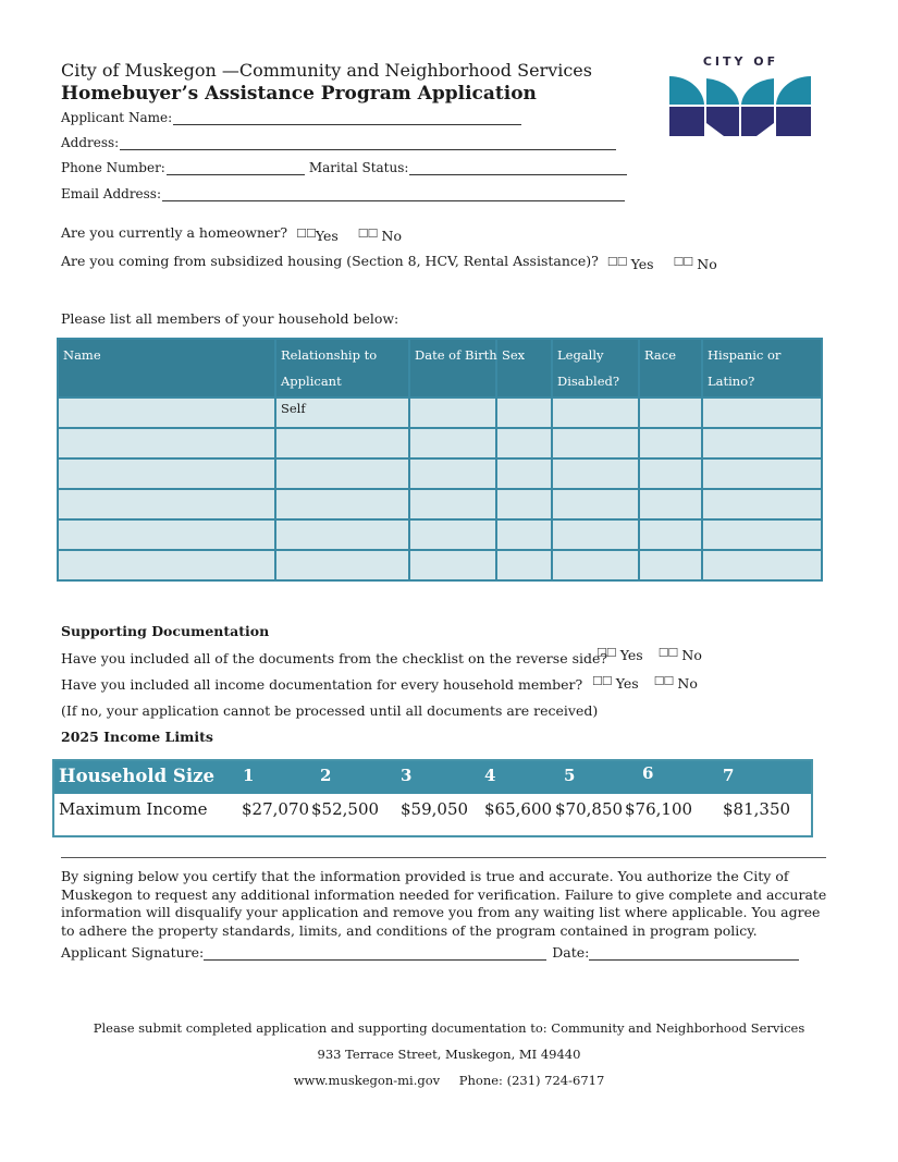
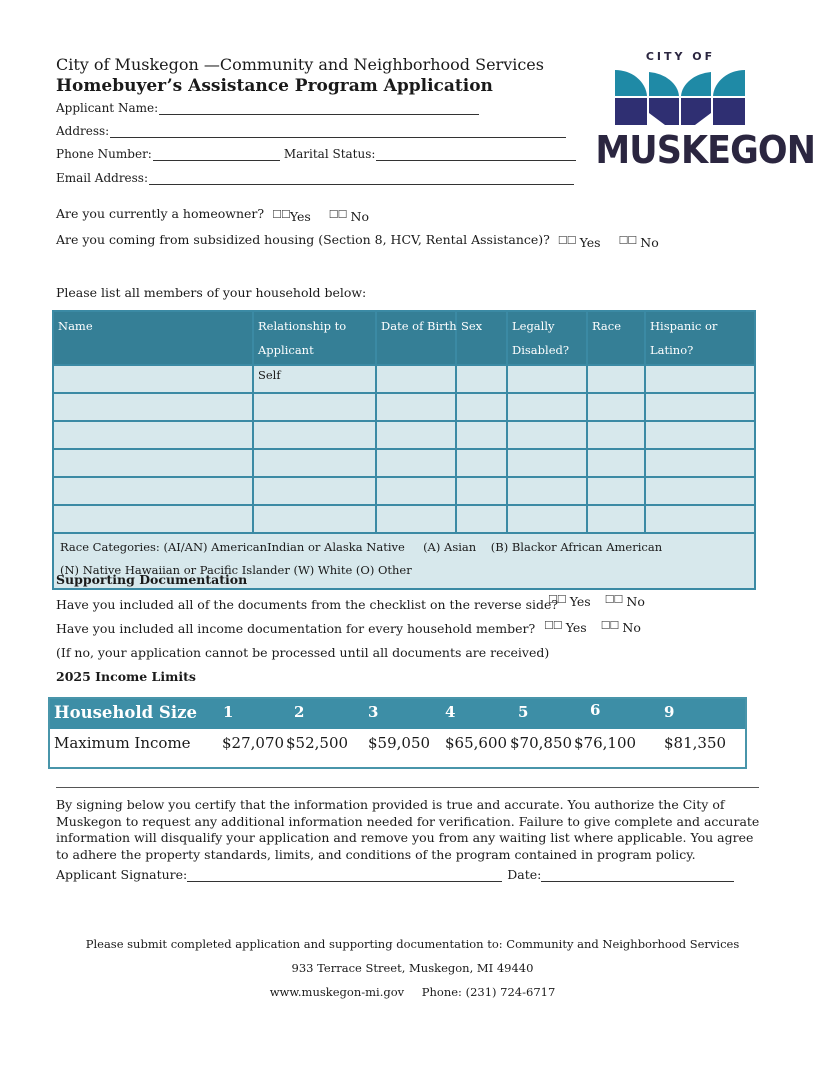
  City of Muskegon —Community and Neighborhood Services
  Homebuyer’s Assistance Program Application
  CITY OF
+ MUSKEGON
  Applicant Name:
  Address:
  Phone Number:
  Marital Status:
  Email Address:
  Are you currently a homeowner? ☐☐Yes ☐☐ No
  Are you coming from subsidized housing (Section 8, HCV, Rental Assistance)? ☐☐ Yes ☐☐ No
  Please list all members of your household below:
  Name	Relationship to Applicant	Date of Birth	Sex	Legally Disabled?	Race	Hispanic or Latino?
  	Self
+ Race Categories: (AI/AN) AmericanIndian or Alaska Native (A) Asian (B) Blackor African American (N) Native Hawaiian or Pacific Islander (W) White (O) Other
  Supporting Documentation
  Have you included all of the documents from the checklist on the reverse side?
  ☐☐ Yes ☐☐ No
  Have you included all income documentation for every household member?
  ☐☐ Yes ☐☐ No
  (If no, your application cannot be processed until all documents are received)
  2025 Income Limits
  Household Size
  1
  2
  3
  4
  5
  6
- 7
+ 9
  Maximum Income
  $27,070
  $52,500
  $59,050
  $65,600
  $70,850
  $76,100
  $81,350
  By signing below you certify that the information provided is true and accurate. You authorize the City of Muskegon to request any additional information needed for verification. Failure to give complete and accurate information will disqualify your application and remove you from any waiting list where applicable. You agree to adhere the property standards, limits, and conditions of the program contained in program policy.
  Applicant Signature:
  Date:
  Please submit completed application and supporting documentation to: Community and Neighborhood Services
  933 Terrace Street, Muskegon, MI 49440
  www.muskegon-mi.gov Phone: (231) 724-6717
